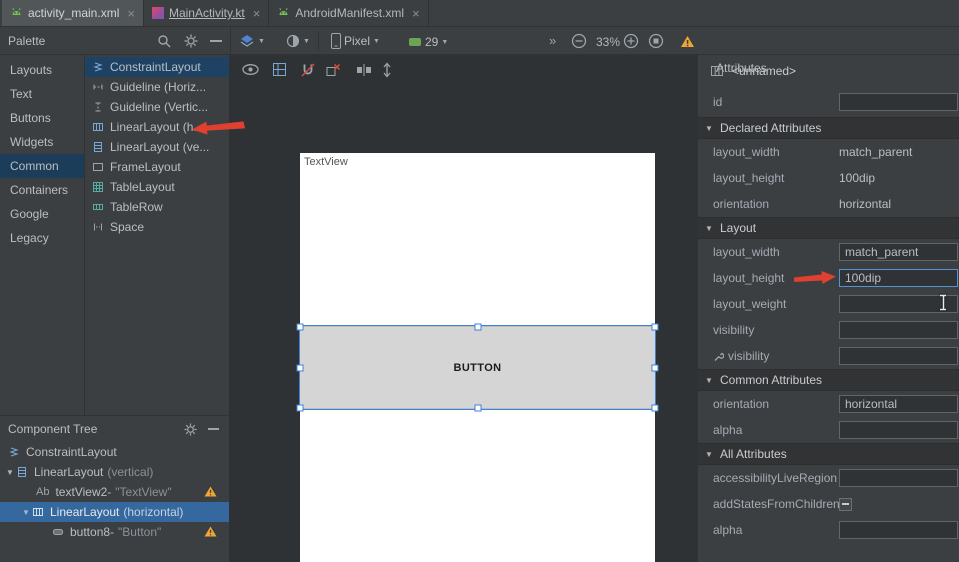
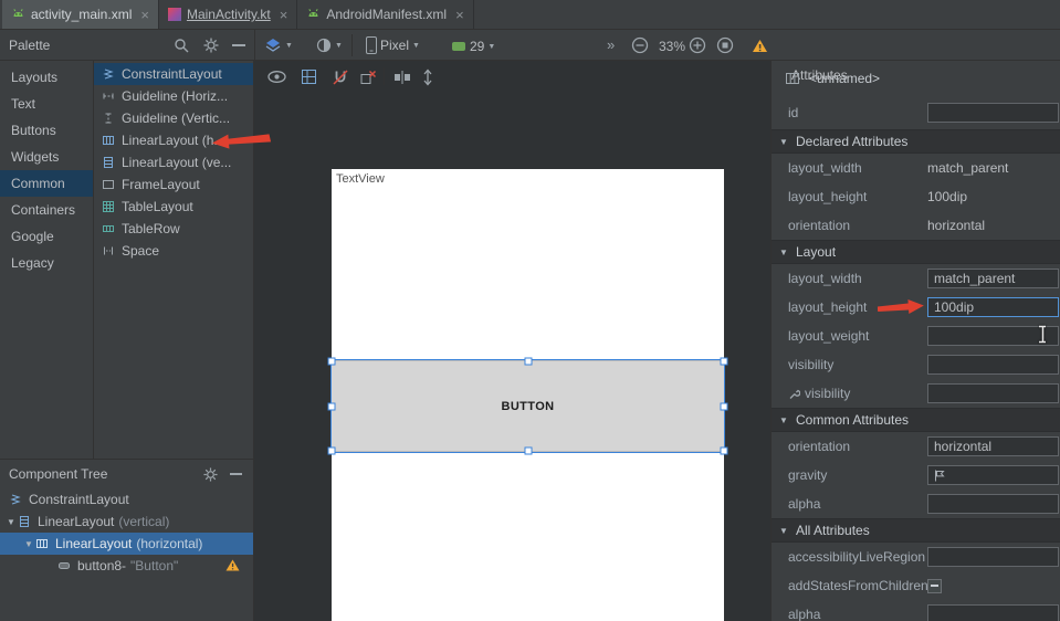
  activity_main.xml
  ×
  MainActivity.kt
  ×
  AndroidManifest.xml
  ×
  Palette
  Pixel
  29
  »
  33%
  Attributes
  Layouts
  Text
  Buttons
  Widgets
  Common
  Containers
  Google
  Legacy
  ConstraintLayout
  Guideline (Horiz...
  Guideline (Vertic...
  LinearLayout (h.
  LinearLayout (ve...
  FrameLayout
  TableLayout
  TableRow
  Space
  TextView
  BUTTON
  Component Tree
  ConstraintLayout
  ▼
  LinearLayout
  (vertical)
- Ab
- textView2-
- "TextView"
  ▼
  LinearLayout
  (horizontal)
  button8-
  "Button"
  <unnamed>
  id
  ▼
  Declared Attributes
  layout_width
  match_parent
  layout_height
  100dip
  orientation
  horizontal
  ▼
  Layout
  layout_width
  match_parent
  layout_height
  100dip
  layout_weight
  visibility
  visibility
  ▼
  Common Attributes
  orientation
  horizontal
+ gravity
  alpha
  ▼
  All Attributes
  accessibilityLiveRegion
  addStatesFromChildren
  alpha
